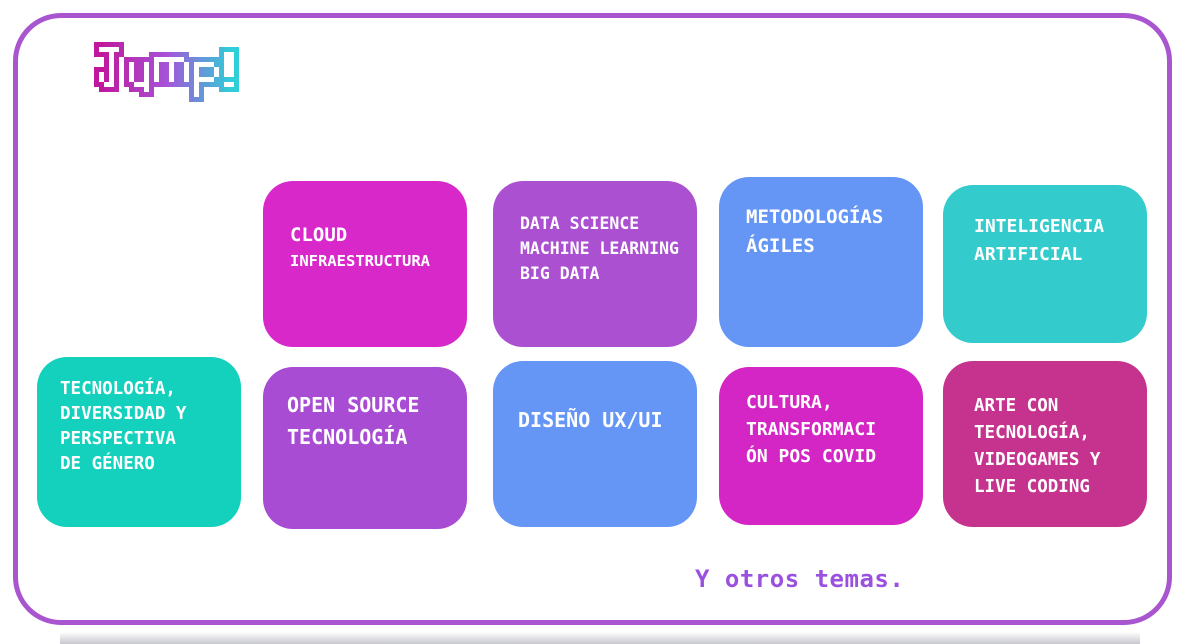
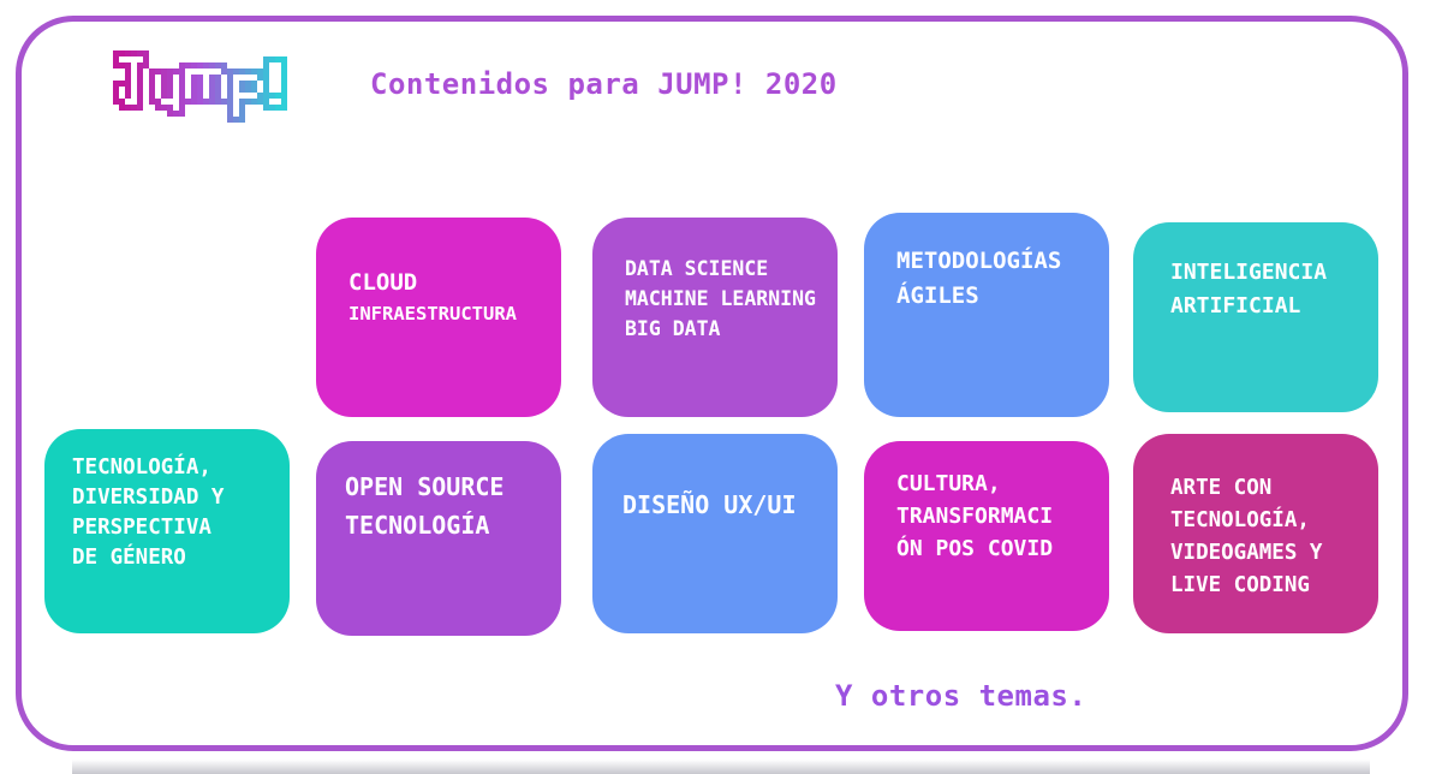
+ Contenidos para JUMP! 2020
  CLOUD
  INFRAESTRUCTURA
  DATA SCIENCE
  MACHINE LEARNING
  BIG DATA
  METODOLOGÍAS
  ÁGILES
  INTELIGENCIA
  ARTIFICIAL
  TECNOLOGÍA,
  DIVERSIDAD Y
  PERSPECTIVA
  DE GÉNERO
  OPEN SOURCE
  TECNOLOGÍA
  DISEÑO UX/UI
  CULTURA,
  TRANSFORMACI
  ÓN POS COVID
  ARTE CON
  TECNOLOGÍA,
  VIDEOGAMES Y
  LIVE CODING
  Y otros temas.
